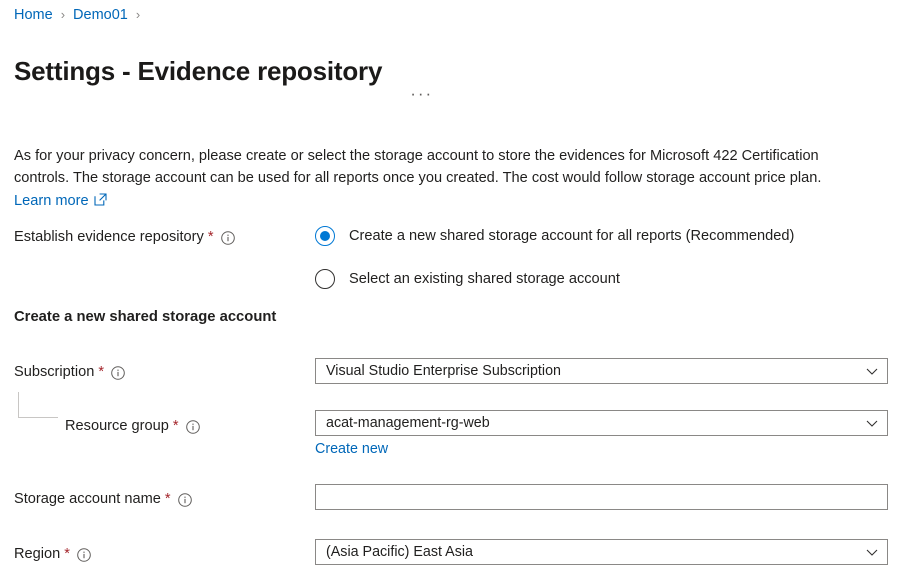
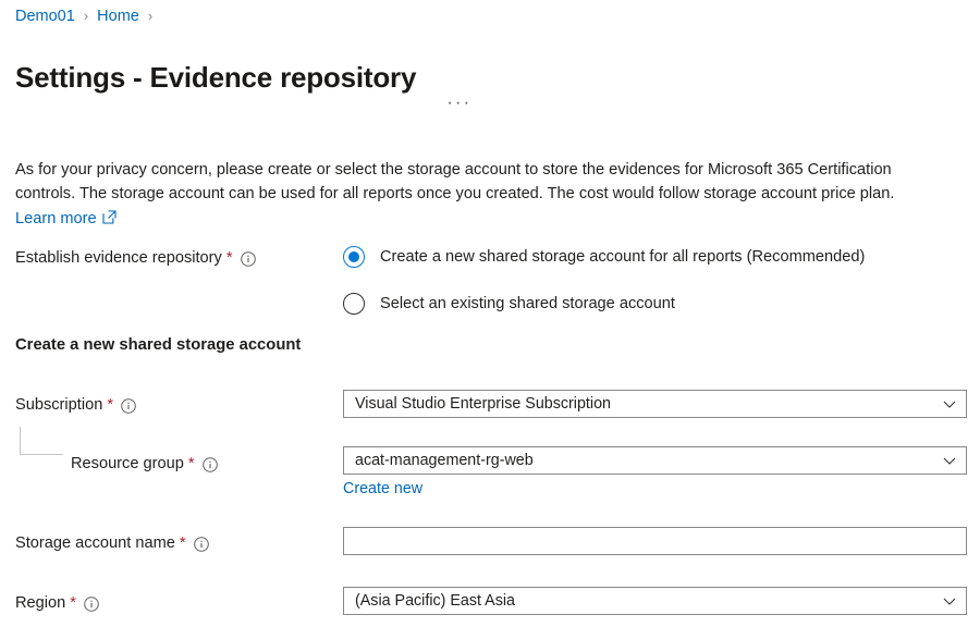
- Home
+ Demo01
  ›
- Demo01
+ Home
  ›
  Settings - Evidence repository
  ···
- As for your privacy concern, please create or select the storage account to store the evidences for Microsoft 422 Certification controls. The storage account can be used for all reports once you created. The cost would follow storage account price plan.
+ As for your privacy concern, please create or select the storage account to store the evidences for Microsoft 365 Certification controls. The storage account can be used for all reports once you created. The cost would follow storage account price plan.
  Learn more
  Establish evidence repository
  *
  Create a new shared storage account for all reports (Recommended)
  Select an existing shared storage account
  Create a new shared storage account
  Subscription
  *
  Visual Studio Enterprise Subscription
  Resource group
  *
  acat-management-rg-web
  Create new
  Storage account name
  *
  Region
  *
  (Asia Pacific) East Asia
